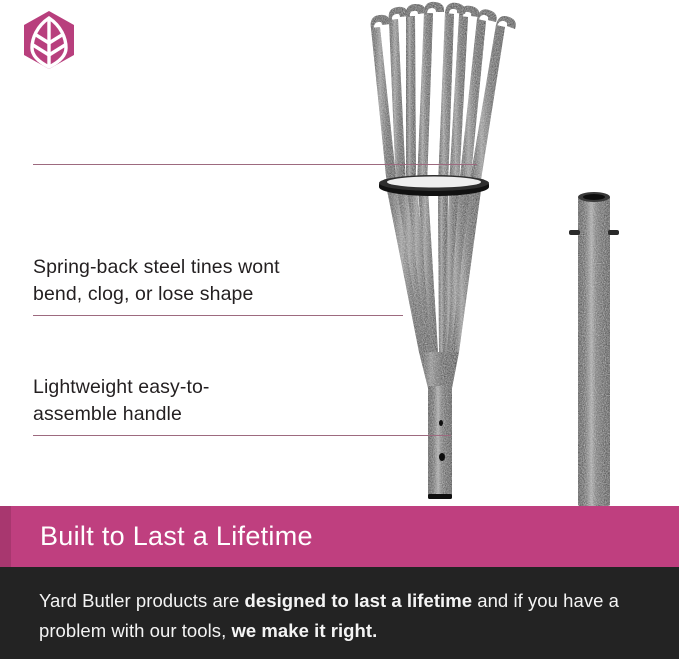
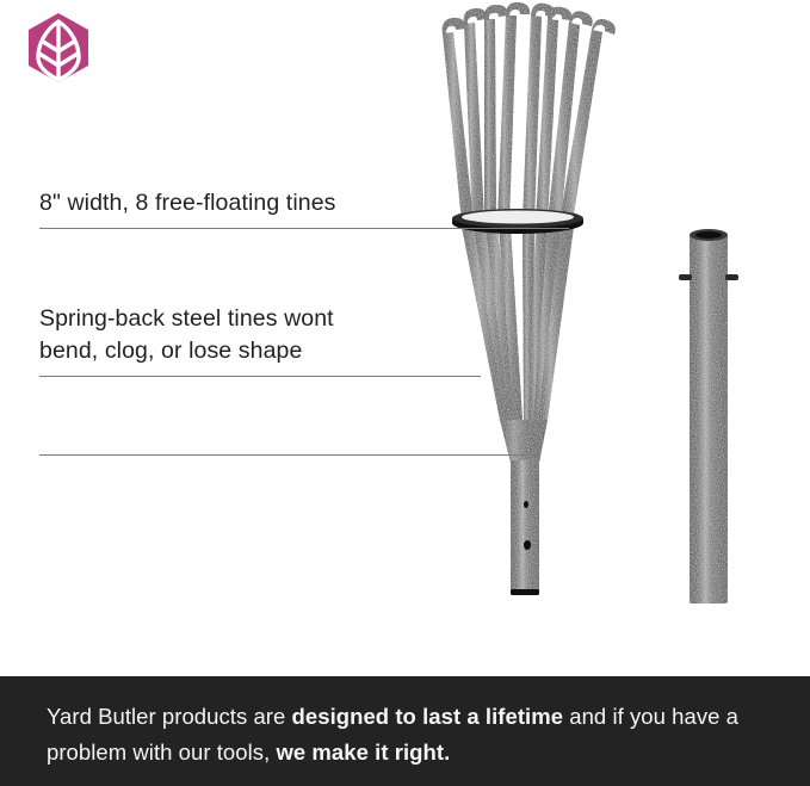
+ 8" width, 8 free-floating tines
  Spring-back steel tines wont
  bend, clog, or lose shape
- Lightweight easy-to-
- assemble handle
- Built to Last a Lifetime
  Yard Butler products are designed to last a lifetime and if you have a problem with our tools, we make it right.
